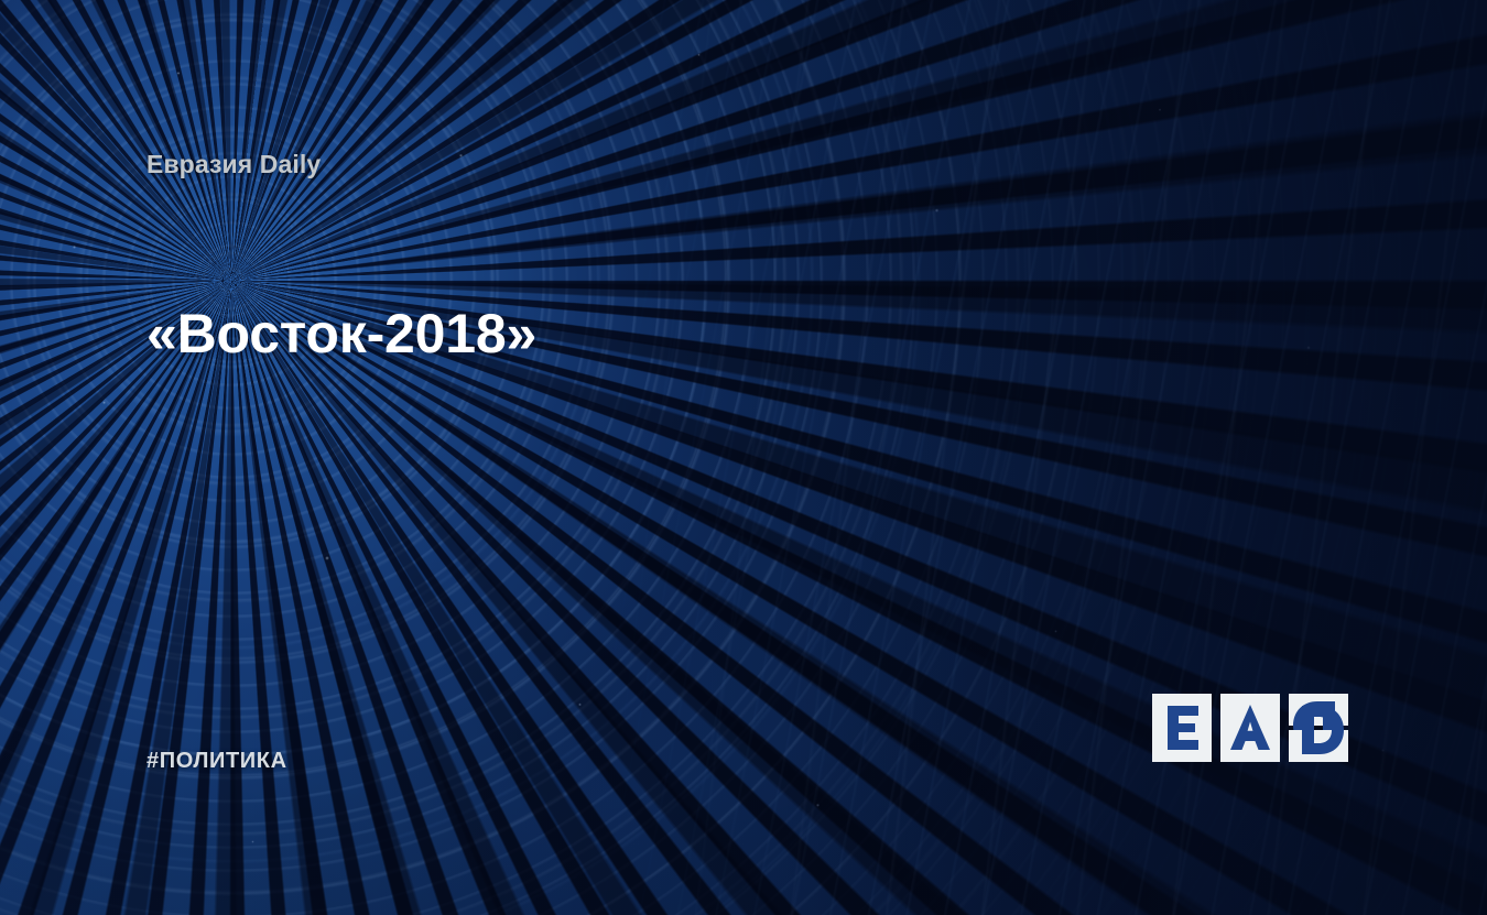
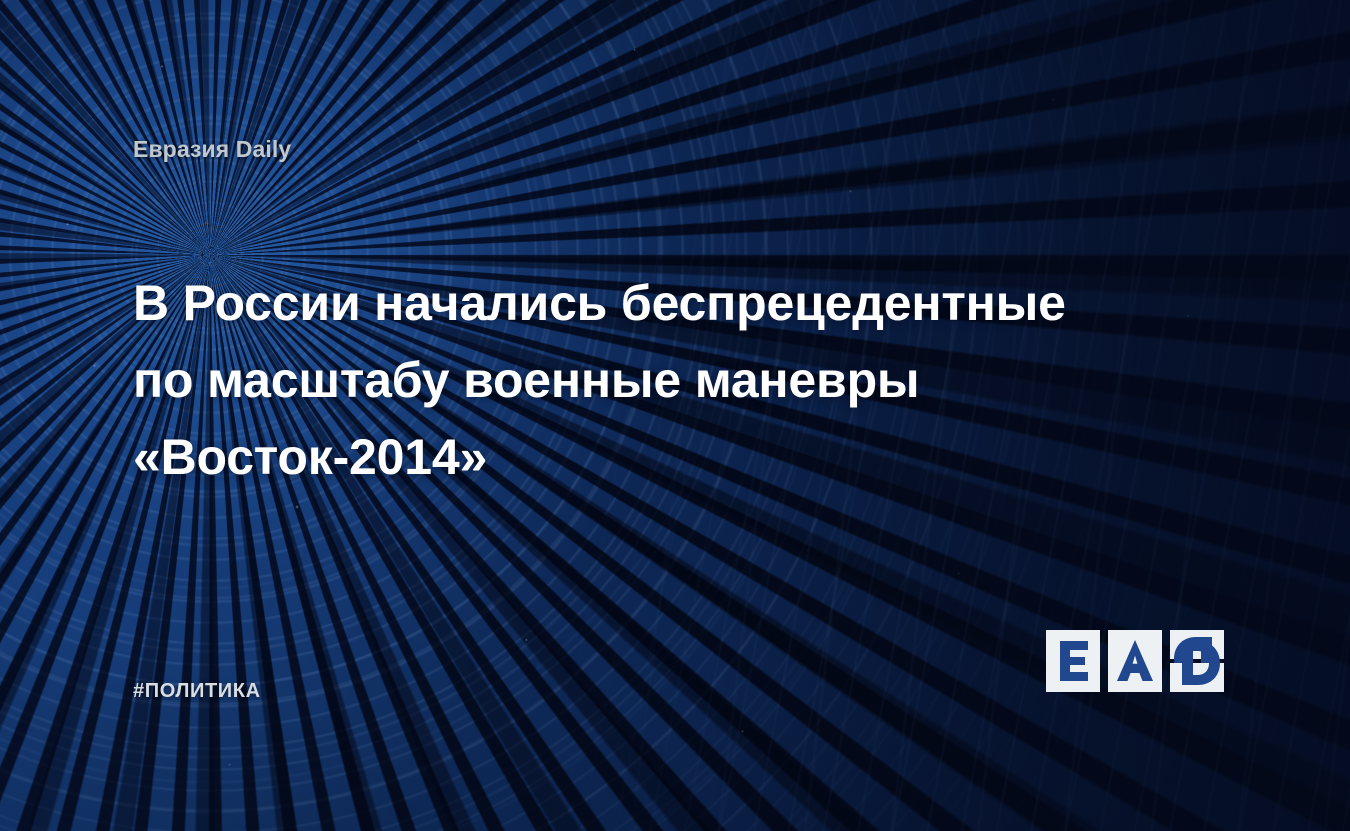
  Евразия Daily
+ В России начались беспрецедентные
+ по масштабу военные маневры
- «Восток-2018»
+ «Восток-2014»
  #ПОЛИТИКА
